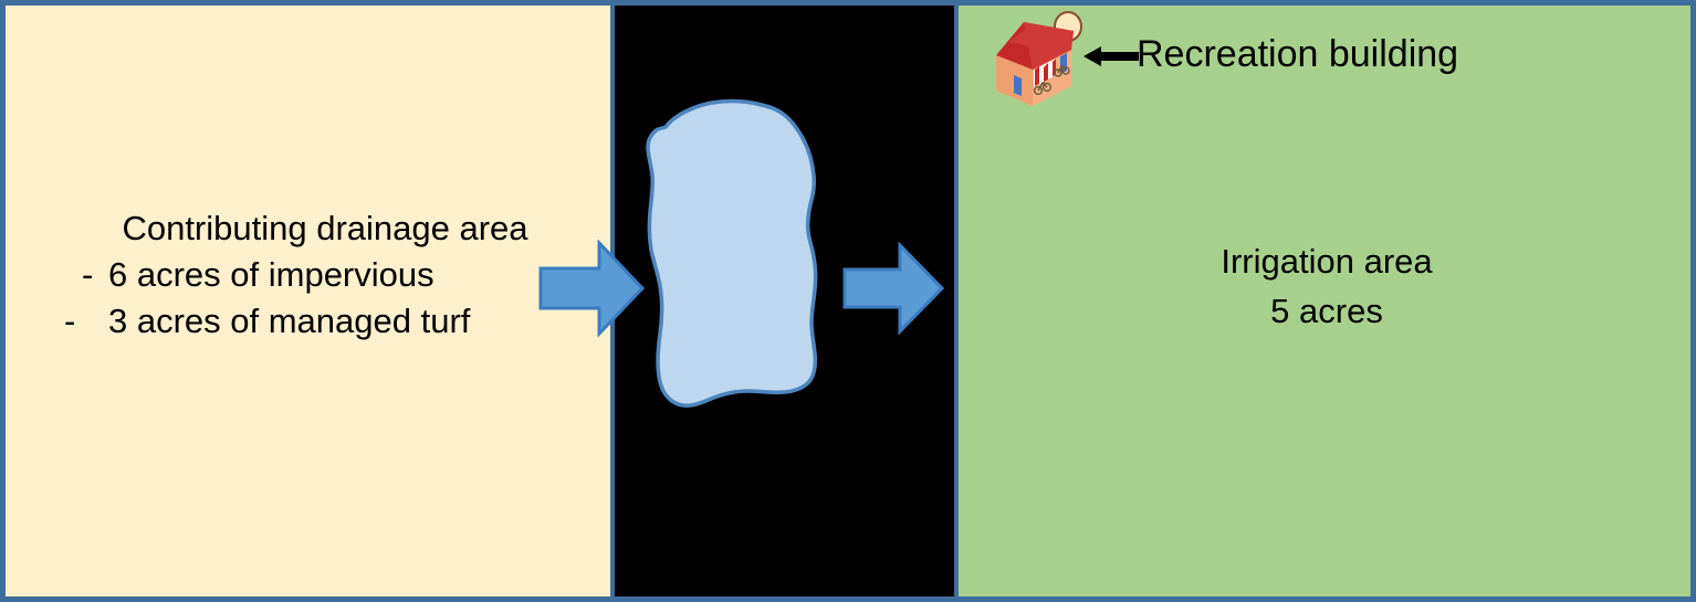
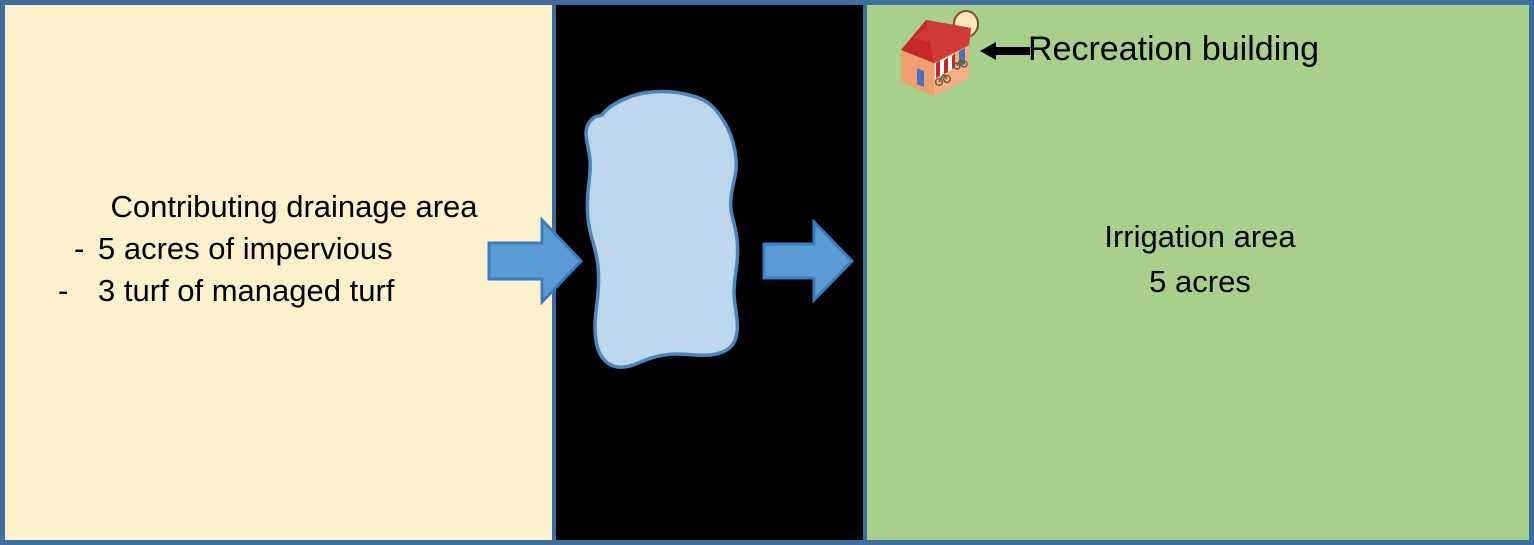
  Contributing drainage area
- - 6 acres of impervious
+ - 5 acres of impervious
- - 3 acres of managed turf
+ - 3 turf of managed turf
  Irrigation area
  5 acres
  Recreation building
